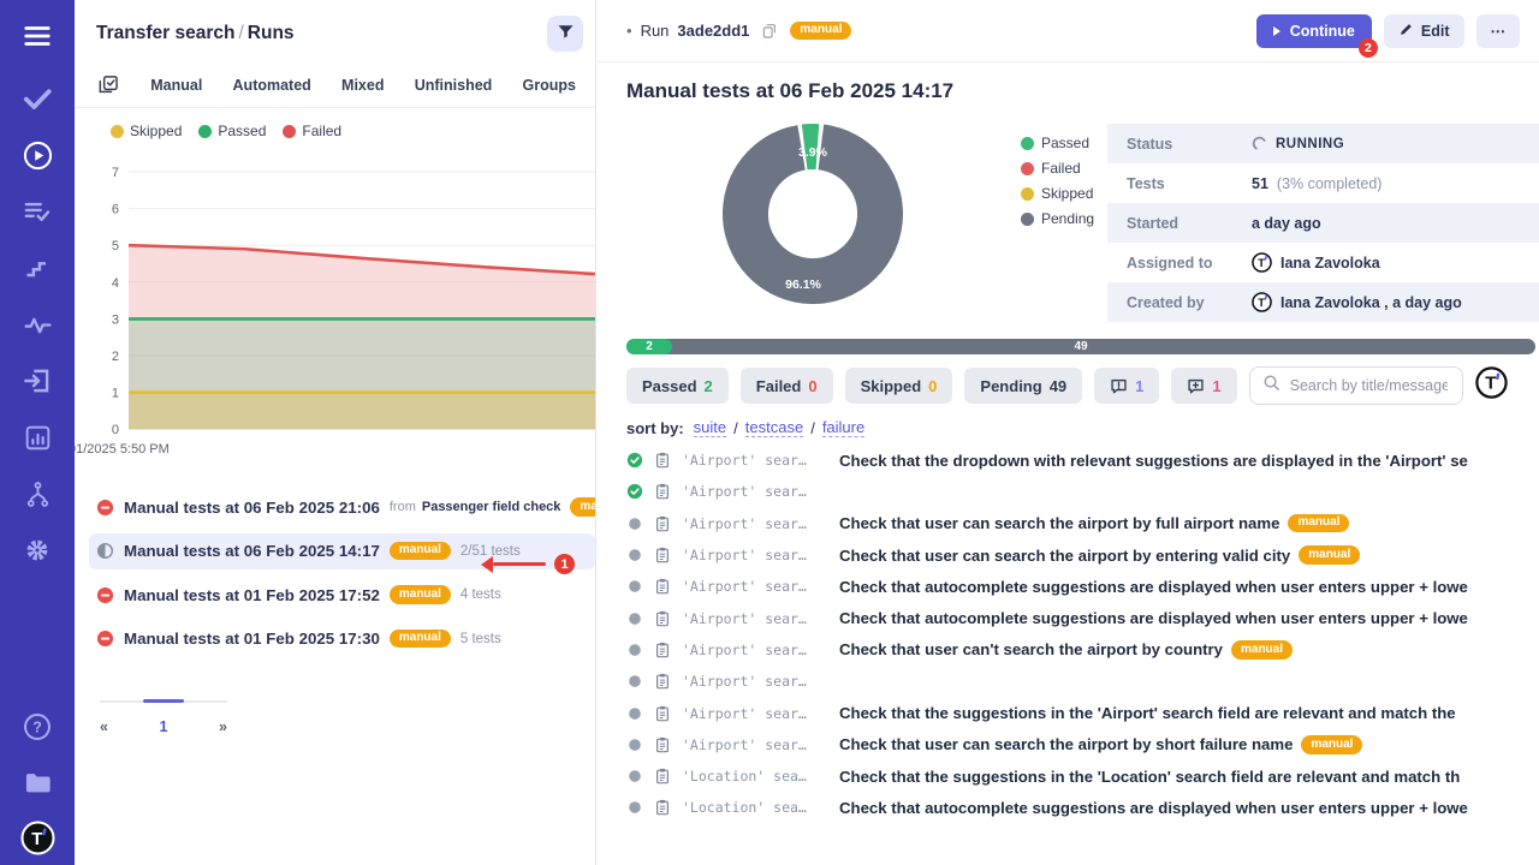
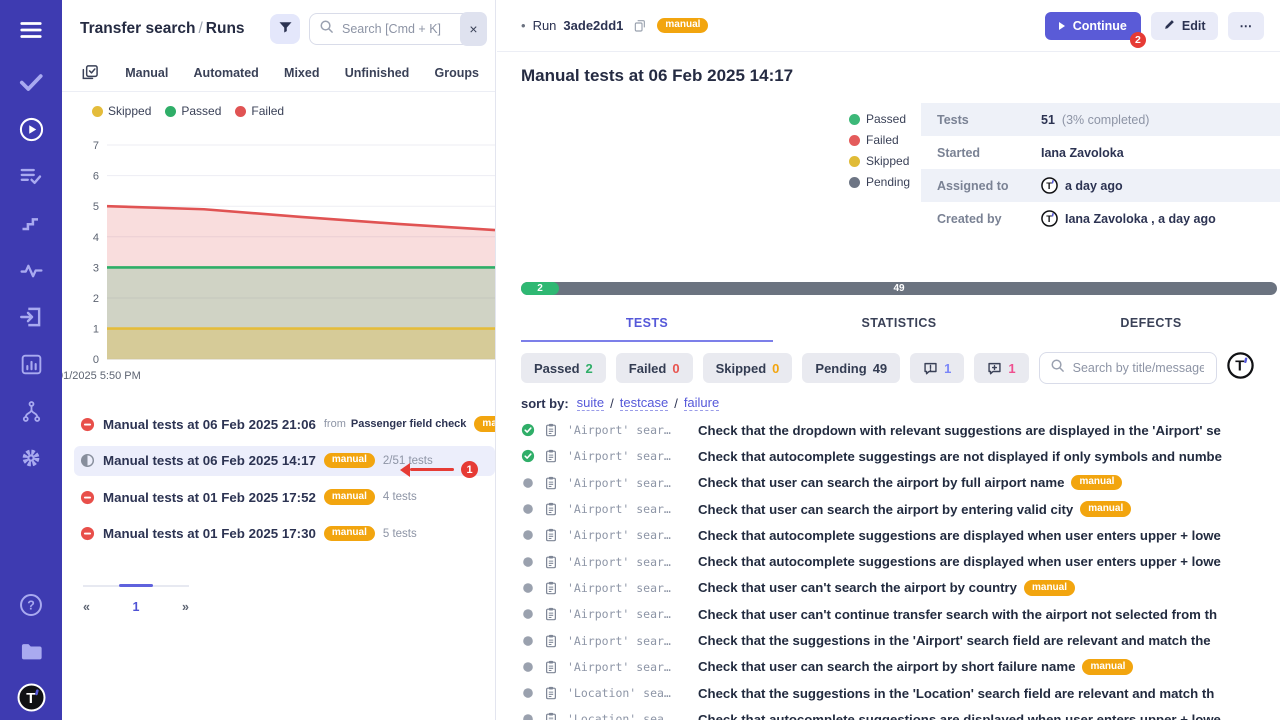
  ?
  T
  Transfer search / Runs
+ Search [Cmd + K]
+ ×
  Manual
  Automated
  Mixed
  Unfinished
  Groups
  Skipped
  Passed
  Failed
  0
  1
  2
  3
  4
  5
  6
  7
  1/2025 5:50 PM
  Manual tests at 06 Feb 2025 21:06
  from
  Passenger field check
  Manual tests at 06 Feb 2025 14:17
  manual
  2/51 tests
  Manual tests at 01 Feb 2025 17:52
  manual
  4 tests
  Manual tests at 01 Feb 2025 17:30
  manual
  5 tests
  1
  «
  1
  »
  •
  Run
  3ade2dd1
  manual
  Continue
  2
  Edit
  ⋯
  Manual tests at 06 Feb 2025 14:17
- 3.9%
- 96.1%
  Passed
  Failed
  Skipped
  Pending
- Status
- RUNNING
  Tests
  51
  (3% completed)
  Started
- a day ago
+ Iana Zavoloka
  Assigned to
  T
- Iana Zavoloka
+ a day ago
  Created by
  T
  Iana Zavoloka , a day ago
  2
  49
+ TESTS
+ STATISTICS
+ DEFECTS
  Passed
  2
  Failed
  0
  Skipped
  0
  Pending
  49
  1
  1
  Search by title/message
  T
  sort by:
  suite
  /
  testcase
  /
  failure
  'Airport' sear…
  Check that the dropdown with relevant suggestions are displayed in the 'Airport' se
  'Airport' sear…
+ Check that autocomplete suggestings are not displayed if only symbols and numbe
  'Airport' sear…
  Check that user can search the airport by full airport name
  manual
  'Airport' sear…
  Check that user can search the airport by entering valid city
  manual
  'Airport' sear…
  Check that autocomplete suggestions are displayed when user enters upper + lowe
  'Airport' sear…
  Check that autocomplete suggestions are displayed when user enters upper + lowe
  'Airport' sear…
  Check that user can't search the airport by country
  manual
  'Airport' sear…
+ Check that user can't continue transfer search with the airport not selected from th
  'Airport' sear…
  Check that the suggestions in the 'Airport' search field are relevant and match the
  'Airport' sear…
  Check that user can search the airport by short failure name
  manual
  'Location' sea…
  Check that the suggestions in the 'Location' search field are relevant and match th
  'Location' sea…
  Check that autocomplete suggestions are displayed when user enters upper + lowe
